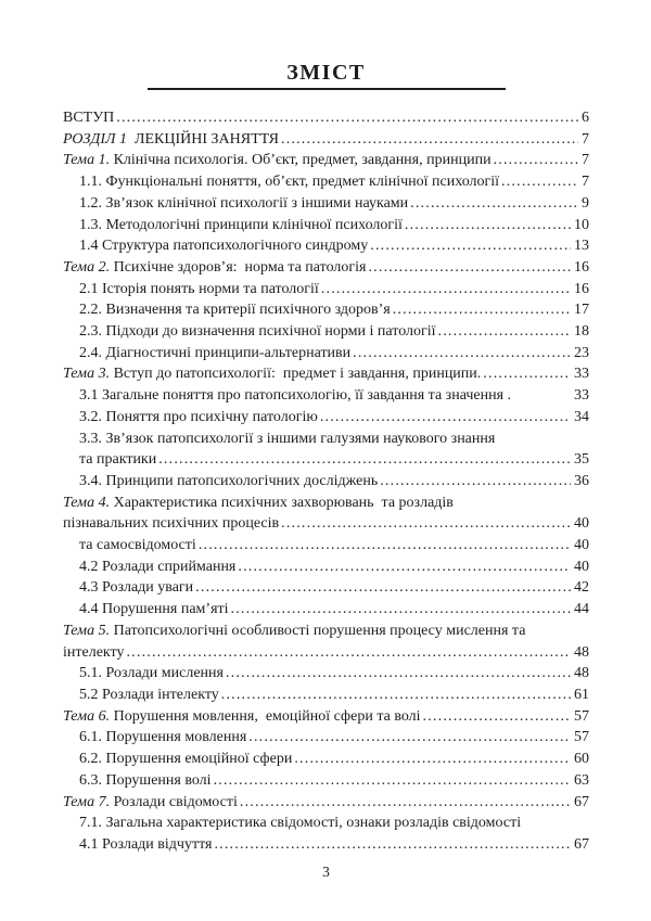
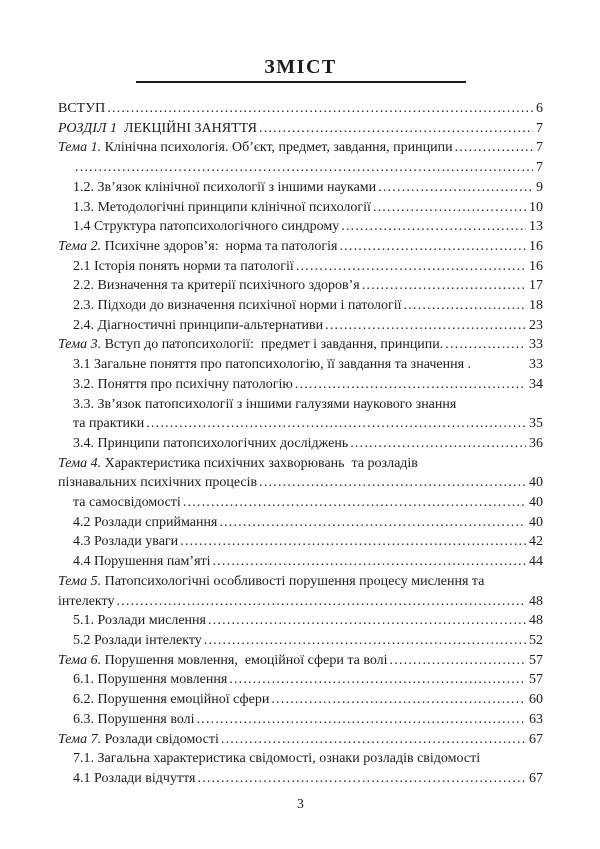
  ЗМІСТ
  ВСТУП
  6
  РОЗДІЛ 1
  ЛЕКЦІЙНІ ЗАНЯТТЯ
  7
  Тема 1.
  Клінічна психологія. Об’єкт, предмет, завдання, принципи
  7
- 1.1. Функціональні поняття, об’єкт, предмет клінічної психології
  7
  1.2. Зв’язок клінічної психології з іншими науками
  9
  1.3. Методологічні принципи клінічної психології
  10
  1.4 Структура патопсихологічного синдрому
  13
  Тема 2.
  Психічне здоров’я: норма та патологія
  16
  2.1 Історія понять норми та патології
  16
  2.2. Визначення та критерії психічного здоров’я
  17
  2.3. Підходи до визначення психічної норми і патології
  18
  2.4. Діагностичні принципи-альтернативи
  23
  Тема 3.
  Вступ до патопсихології: предмет і завдання, принципи.
  33
  3.1 Загальне поняття про патопсихологію, її завдання та значення .
  33
  3.2. Поняття про психічну патологію
  34
  3.3. Зв’язок патопсихології з іншими галузями наукового знання
  та практики
  35
  3.4. Принципи патопсихологічних досліджень
  36
  Тема 4.
  Характеристика психічних захворювань та розладів
  пізнавальних психічних процесів
  40
  та самосвідомості
  40
  4.2 Розлади сприймання
  40
  4.3 Розлади уваги
  42
  4.4 Порушення пам’яті
  44
  Тема 5.
  Патопсихологічні особливості порушення процесу мислення та
  інтелекту
  48
  5.1. Розлади мислення
  48
  5.2 Розлади інтелекту
- 61
+ 52
  Тема 6.
  Порушення мовлення, емоційної сфери та волі
  57
  6.1. Порушення мовлення
  57
  6.2. Порушення емоційної сфери
  60
  6.3. Порушення волі
  63
  Тема 7.
  Розлади свідомості
  67
  7.1. Загальна характеристика свідомості, ознаки розладів свідомості
  4.1 Розлади відчуття
  67
  3
